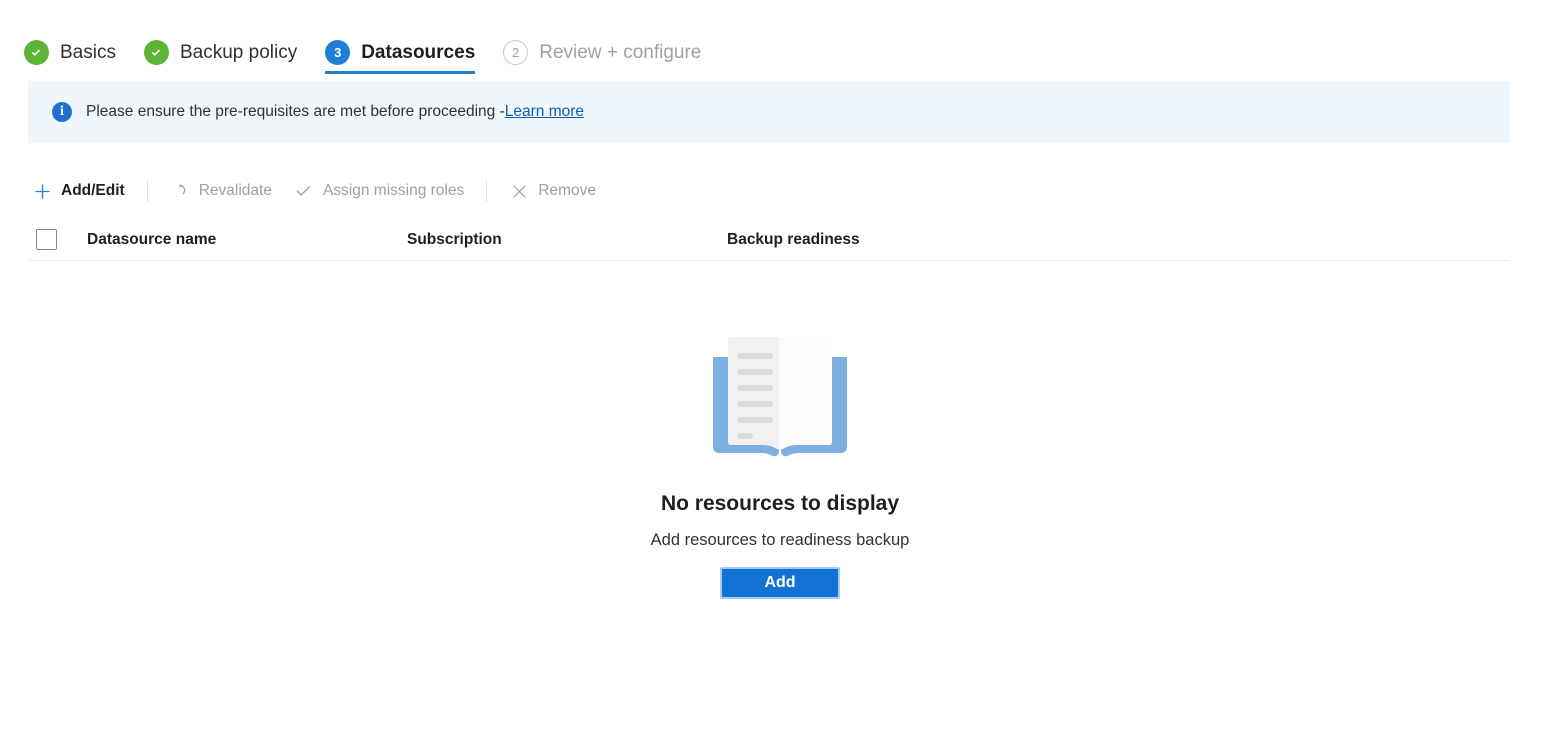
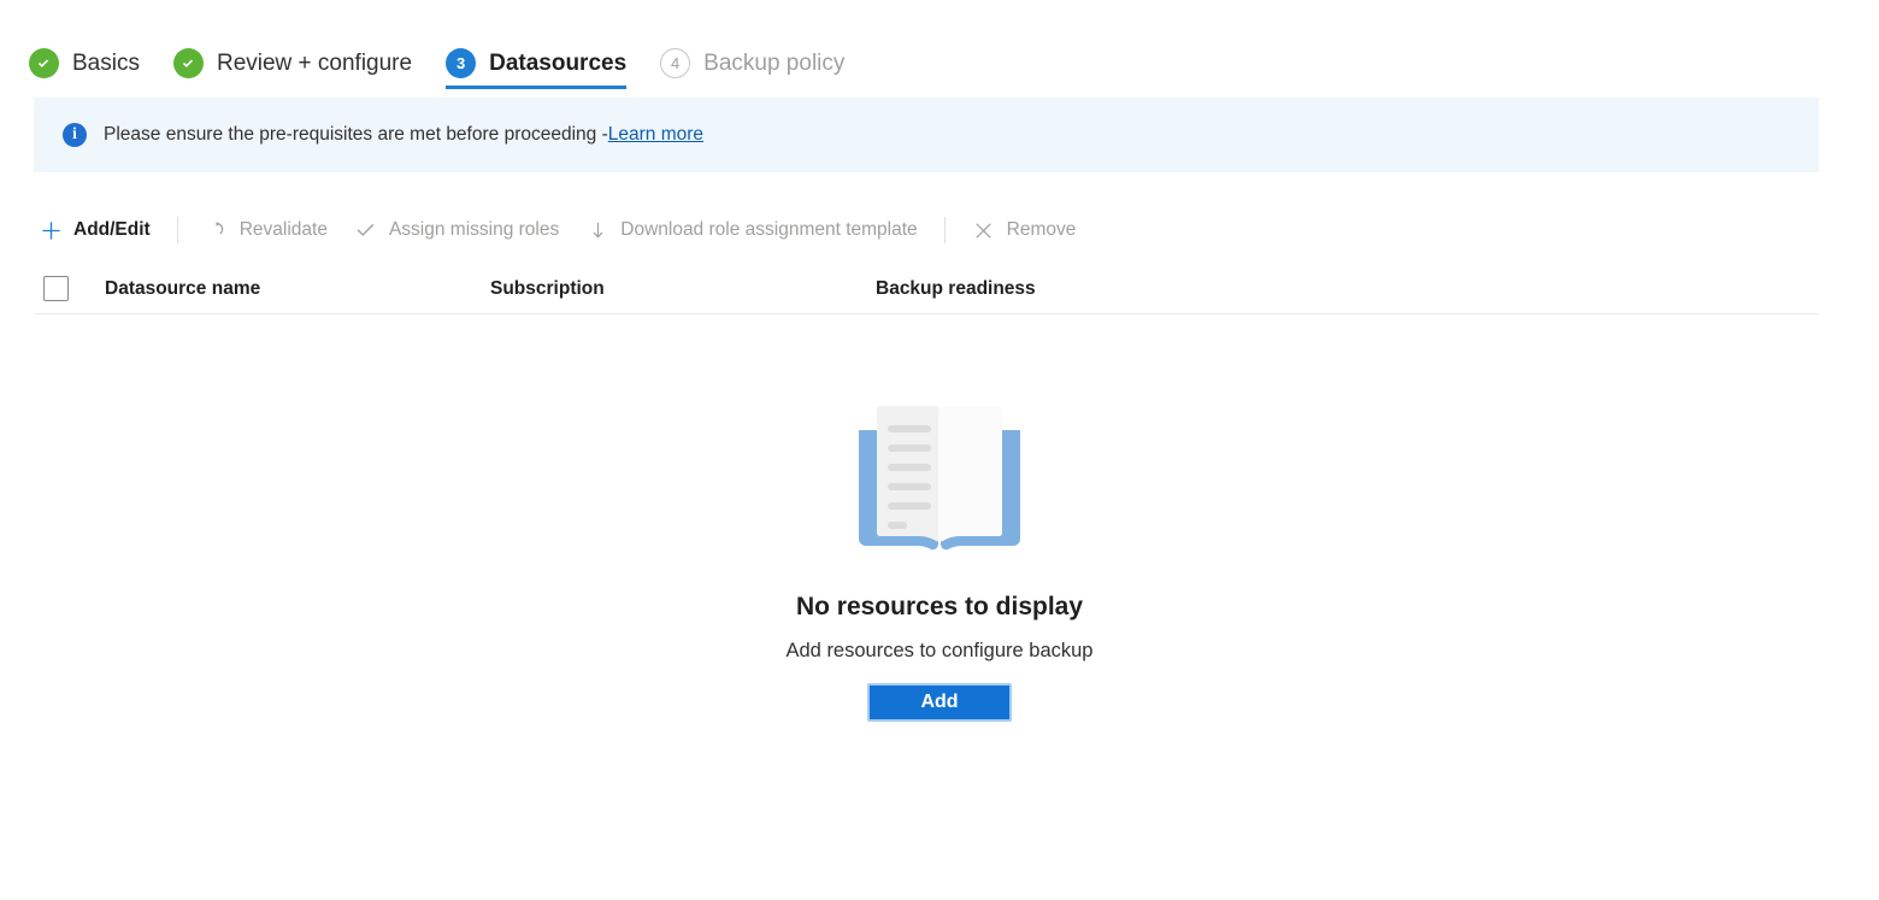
  Basics
- Backup policy
+ Review + configure
  3
  Datasources
- 2
+ 4
- Review + configure
+ Backup policy
  i
  Please ensure the pre-requisites are met before proceeding -
  Learn more
  Add/Edit
  Revalidate
  Assign missing roles
+ Download role assignment template
  Remove
  Datasource name
  Subscription
  Backup readiness
  No resources to display
- Add resources to readiness backup
+ Add resources to configure backup
  Add
